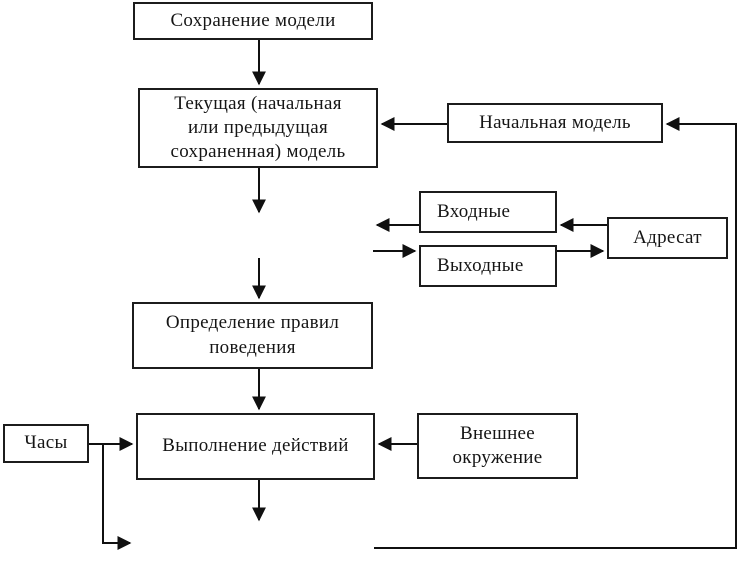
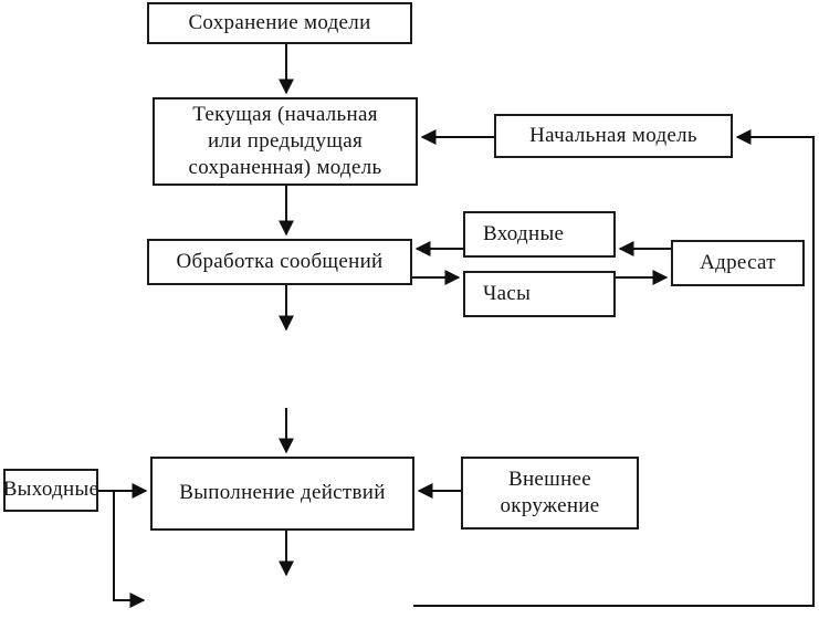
  Сохранение модели
  Текущая (начальная
  или предыдущая
  сохраненная) модель
  Начальная модель
+ Обработка сообщений
  Входные
- Выходные
+ Часы
  Адресат
- Определение правил
- поведения
  Выполнение действий
  Внешнее
  окружение
- Часы
+ Выходные
